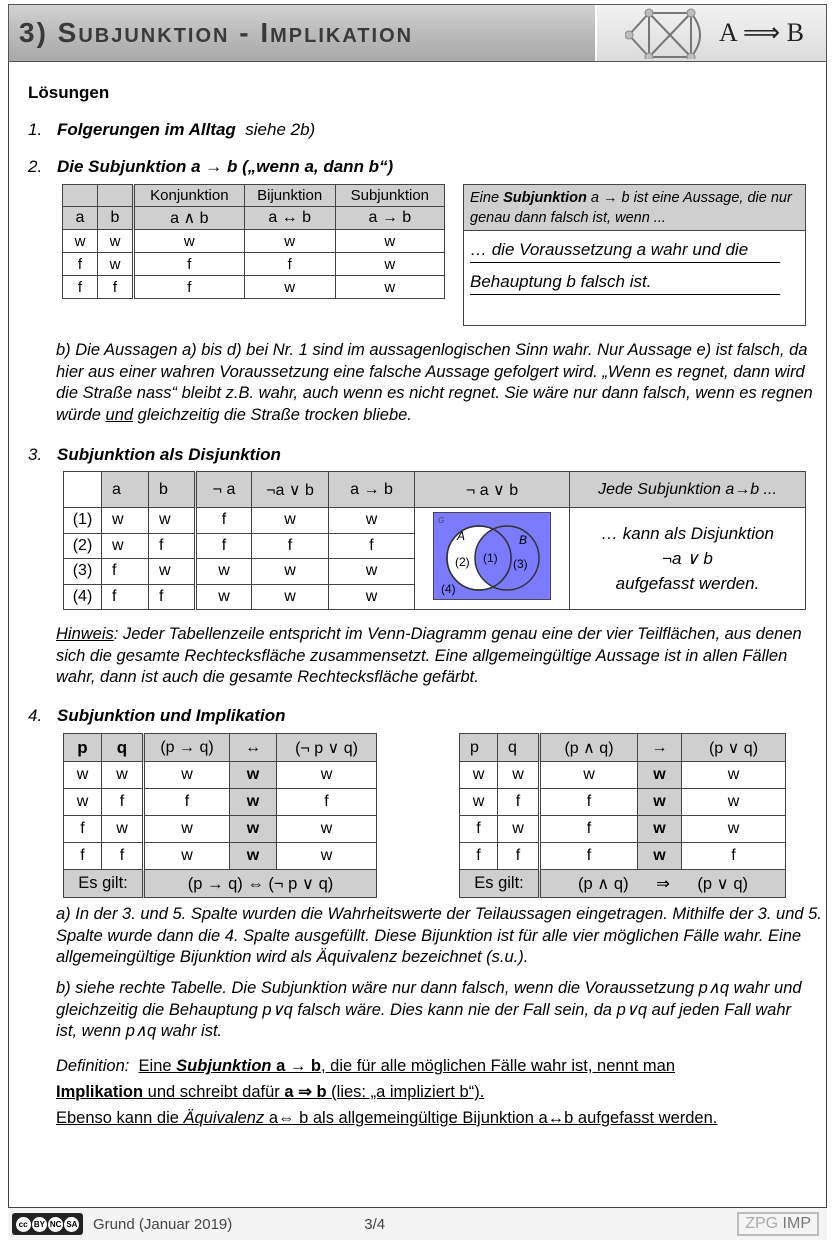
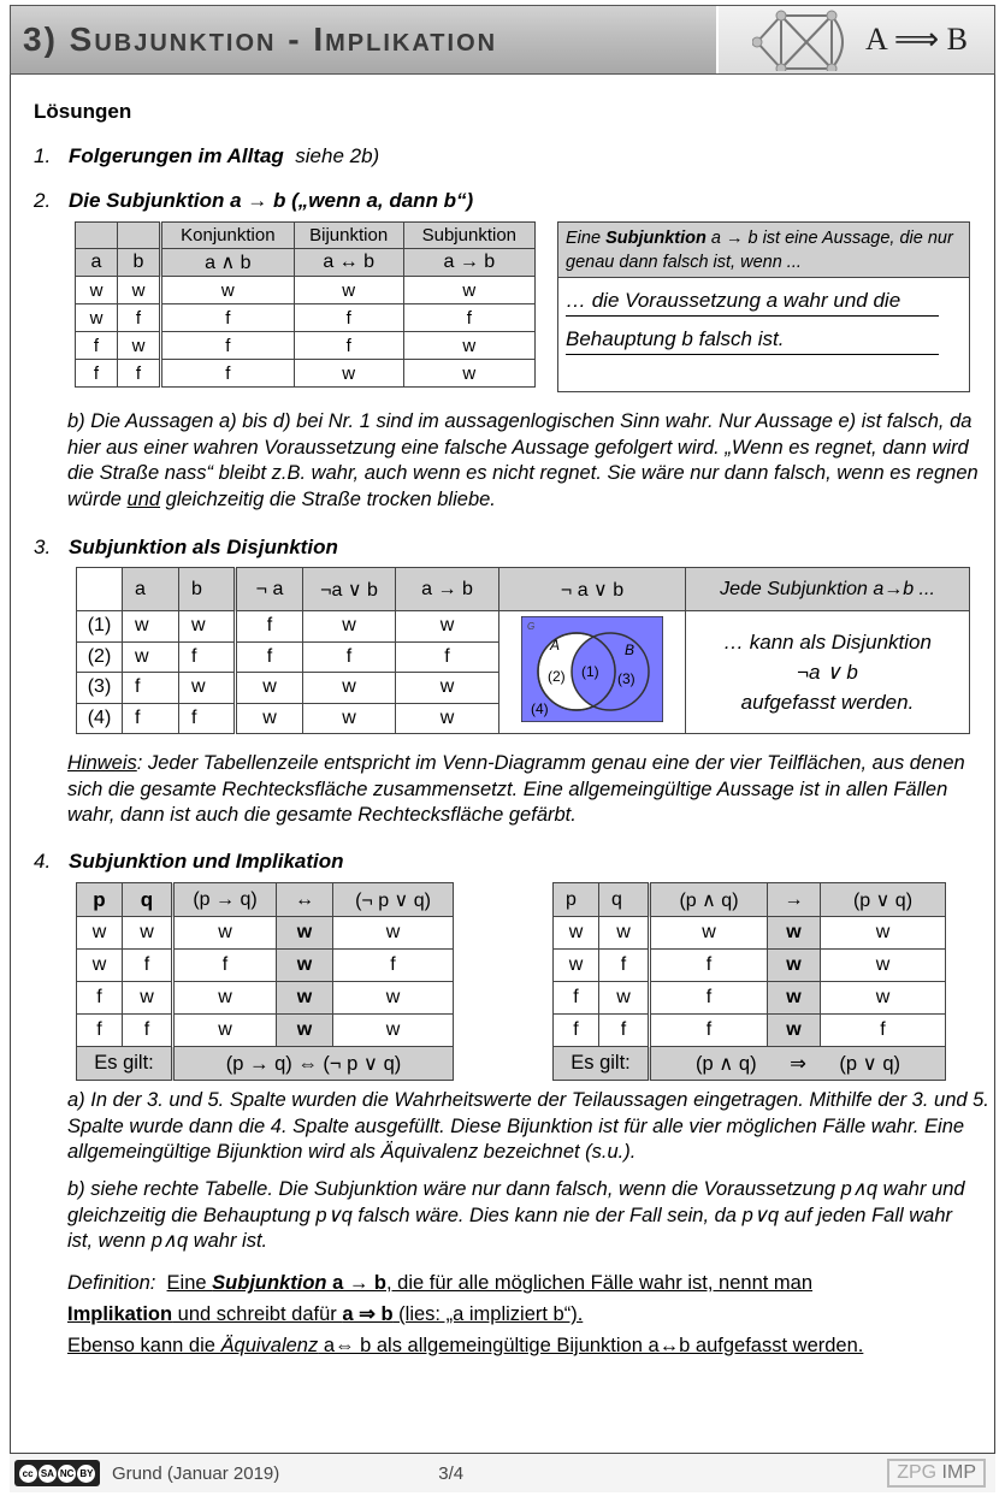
  3) Subjunktion - Implikation
  A ⟹ B
  Lösungen
  1. Folgerungen im Alltag siehe 2b)
  2. Die Subjunktion a → b („wenn a, dann b“)
  		Konjunktion	Bijunktion	Subjunktion
  a	b	a ∧ b	a ↔ b	a → b
  w	w	w	w	w
+ w	f	f	f	f
  f	w	f	f	w
  f	f	f	w	w
  Eine Subjunktion a → b ist eine Aussage, die nur genau dann falsch ist, wenn ...
  … die Voraussetzung a wahr und die
  Behauptung b falsch ist.
  b) Die Aussagen a) bis d) bei Nr. 1 sind im aussagenlogischen Sinn wahr. Nur Aussage e) ist falsch, da hier aus einer wahren Voraussetzung eine falsche Aussage gefolgert wird. „Wenn es regnet, dann wird die Straße nass“ bleibt z.B. wahr, auch wenn es nicht regnet. Sie wäre nur dann falsch, wenn es regnen würde und gleichzeitig die Straße trocken bliebe.
  3. Subjunktion als Disjunktion
  	a	b	¬ a	¬a ∨ b	a → b	¬ a ∨ b	Jede Subjunktion a→b ...
  (1)	w	w	f	w	w	G A B (2) (1) (3) (4)	… kann als Disjunktion ¬a ∨ b aufgefasst werden.
  (2)	w	f	f	f	f
  (3)	f	w	w	w	w
  (4)	f	f	w	w	w
  Hinweis: Jeder Tabellenzeile entspricht im Venn-Diagramm genau eine der vier Teilflächen, aus denen sich die gesamte Rechtecksfläche zusammensetzt. Eine allgemeingültige Aussage ist in allen Fällen wahr, dann ist auch die gesamte Rechtecksfläche gefärbt.
  4. Subjunktion und Implikation
  p	q	(p → q)	↔	(¬ p ∨ q)
  w	w	w	w	w
  w	f	f	w	f
  f	w	w	w	w
  f	f	w	w	w
  Es gilt:	(p → q) ⇔ (¬ p ∨ q)
  p	q	(p ∧ q)	→	(p ∨ q)
  w	w	w	w	w
  w	f	f	w	w
  f	w	f	w	w
  f	f	f	w	f
  Es gilt:	(p ∧ q) ⇒ (p ∨ q)
  a) In der 3. und 5. Spalte wurden die Wahrheitswerte der Teilaussagen eingetragen. Mithilfe der 3. und 5. Spalte wurde dann die 4. Spalte ausgefüllt. Diese Bijunktion ist für alle vier möglichen Fälle wahr. Eine allgemeingültige Bijunktion wird als Äquivalenz bezeichnet (s.u.).
  b) siehe rechte Tabelle. Die Subjunktion wäre nur dann falsch, wenn die Voraussetzung p∧q wahr und gleichzeitig die Behauptung p∨q falsch wäre. Dies kann nie der Fall sein, da p∨q auf jeden Fall wahr ist, wenn p∧q wahr ist.
  Definition: Eine Subjunktion a → b, die für alle möglichen Fälle wahr ist, nennt man
  Implikation und schreibt dafür a ⇒ b (lies: „a impliziert b“).
  Ebenso kann die Äquivalenz a⇔ b als allgemeingültige Bijunktion a↔b aufgefasst werden.
  cc
- BY
+ SA
  NC
- SA
+ BY
  Grund (Januar 2019)
  3/4
  ZPG IMP
